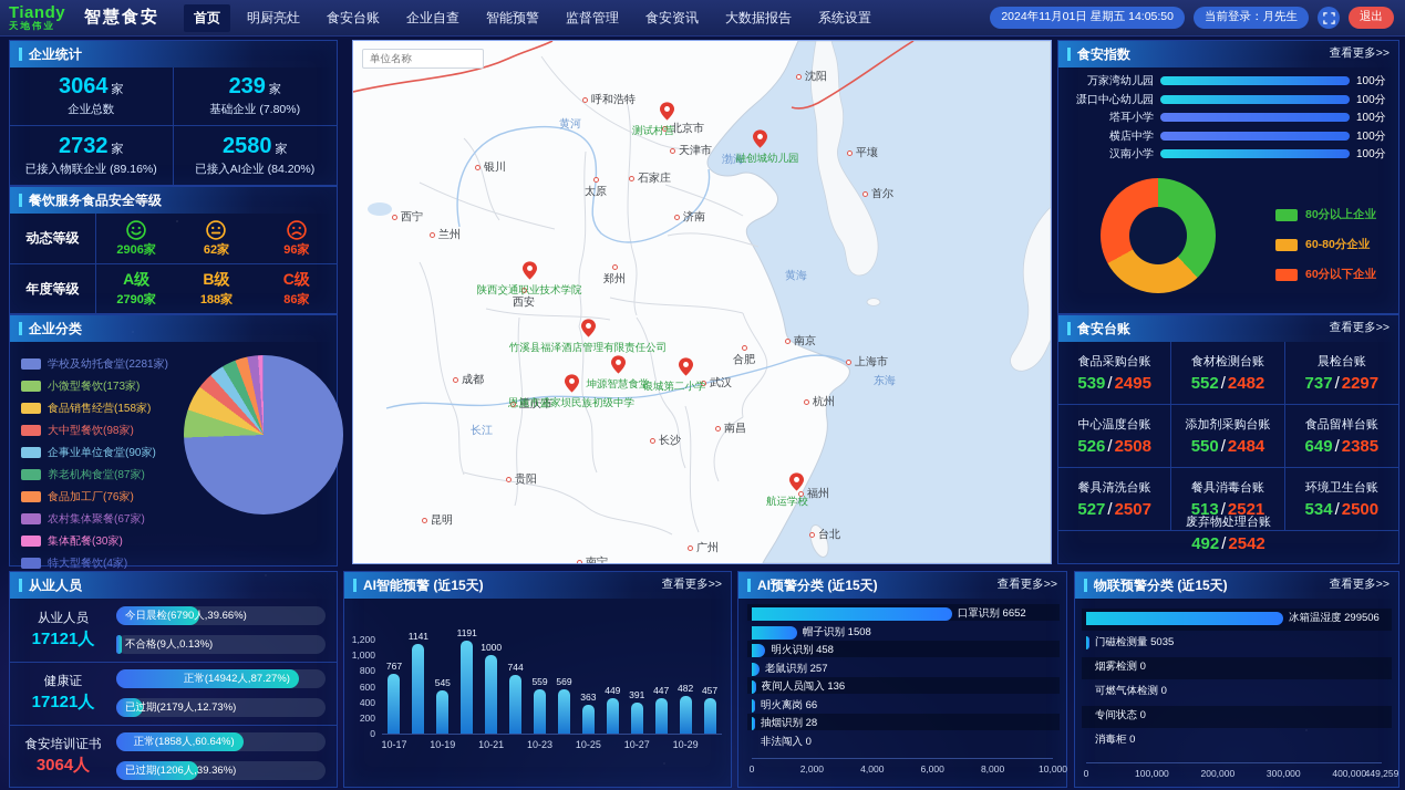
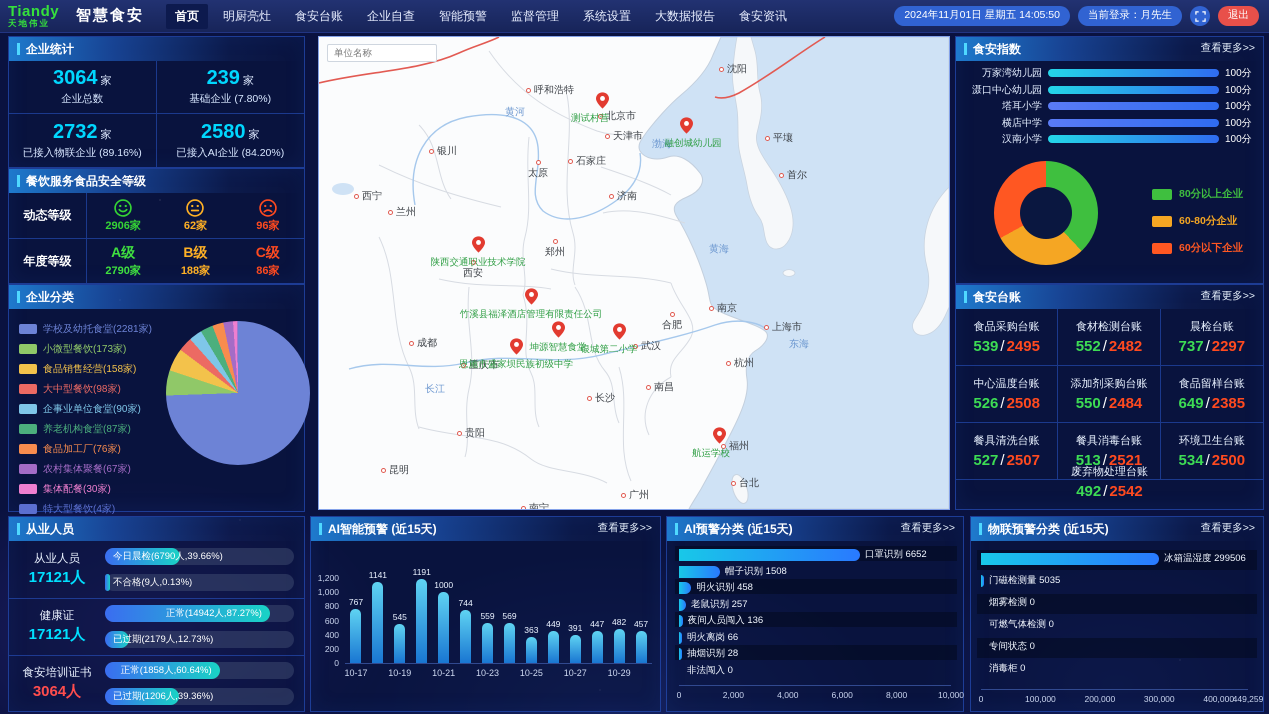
  Tiandy
  天地伟业
  智慧食安
  首页
  明厨亮灶
  食安台账
  企业自查
  智能预警
  监督管理
- 食安资讯
+ 系统设置
  大数据报告
- 系统设置
+ 食安资讯
  2024年11月01日 星期五 14:05:50
  当前登录：月先生
  退出
  企业统计
  3064 家
  企业总数
  239 家
  基础企业 (7.80%)
  2732 家
  已接入物联企业 (89.16%)
  2580 家
  已接入AI企业 (84.20%)
  餐饮服务食品安全等级
  动态等级
  2906家
  62家
  96家
  年度等级
  A级
  2790家
  B级
  188家
  C级
  86家
  企业分类
  学校及幼托食堂(2281家)
  小微型餐饮(173家)
  食品销售经营(158家)
  大中型餐饮(98家)
  企事业单位食堂(90家)
  养老机构食堂(87家)
  食品加工厂(76家)
  农村集体聚餐(67家)
  集体配餐(30家)
  特大型餐饮(4家)
  从业人员
  从业人员
  17121人
  今日晨检(6790人,39.66%)
  不合格(9人,0.13%)
  健康证
  17121人
  正常(14942人,87.27%)
  已过期(2179人,12.73%)
  食安培训证书
  3064人
  正常(1858人,60.64%)
  已过期(1206人,39.36%)
  单位名称
  呼和浩特
  沈阳
  北京市
  天津市
  平壤
  首尔
  银川
  石家庄
  太原
  济南
  西宁
  兰州
  郑州
  西安
  成都
  重庆市
  贵阳
  长沙
  南昌
  合肥
  南京
  上海市
  杭州
  武汉
  昆明
  广州
  南宁
  台北
  福州
  黄河
  渤海
  黄海
  东海
  长江
  测试村营
  融创城幼儿园
  陕西交通职业技术学院
  竹溪县福泽酒店管理有限责任公司
  坤源智慧食堂
  恩施市盛家坝民族初级中学
  银城第二小学
  航运学校
  食安指数
  查看更多>>
  万家湾幼儿园
  100分
  滠口中心幼儿园
  100分
  塔耳小学
  100分
  横店中学
  100分
  汉南小学
  100分
  80分以上企业
  60-80分企业
  60分以下企业
  食安台账
  查看更多>>
  食品采购台账
  539/2495
  食材检测台账
  552/2482
  晨检台账
  737/2297
  中心温度台账
  526/2508
  添加剂采购台账
  550/2484
  食品留样台账
  649/2385
  餐具清洗台账
  527/2507
  餐具消毒台账
  513/2521
  环境卫生台账
  534/2500
  废弃物处理台账
  492/2542
  AI智能预警 (近15天)
  查看更多>>
  0
  200
  400
  600
  800
  1,000
  1,200
  767
  10-17
  1141
  545
  10-19
  1191
  1000
  10-21
  744
  559
  10-23
  569
  363
  10-25
  449
  391
  10-27
  447
  482
  10-29
  457
  AI预警分类 (近15天)
  查看更多>>
  口罩识别 6652
  帽子识别 1508
  明火识别 458
  老鼠识别 257
  夜间人员闯入 136
  明火离岗 66
  抽烟识别 28
  非法闯入 0
  0
  2,000
  4,000
  6,000
  8,000
  10,000
  物联预警分类 (近15天)
  查看更多>>
  冰箱温湿度 299506
  门磁检测量 5035
  烟雾检测 0
  可燃气体检测 0
  专间状态 0
  消毒柜 0
  0
  100,000
  200,000
  300,000
  400,000
  449,259
